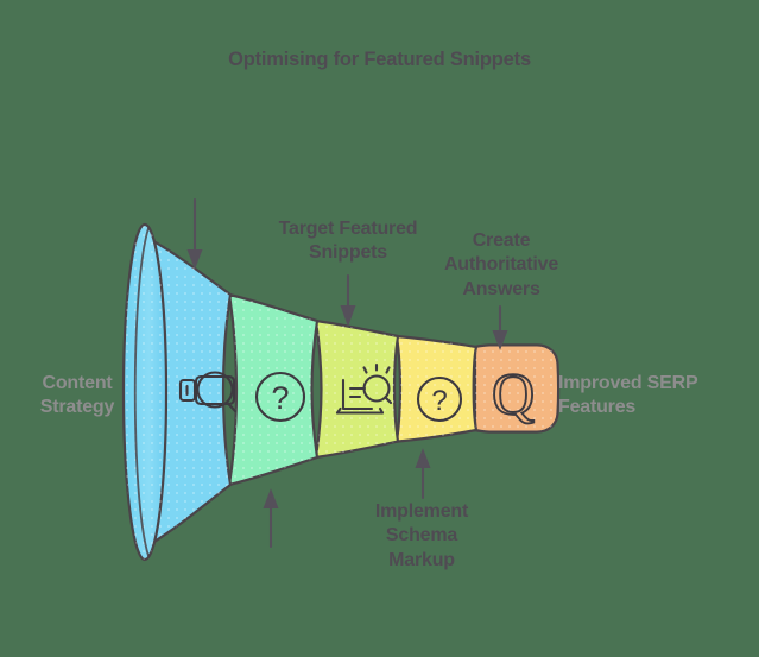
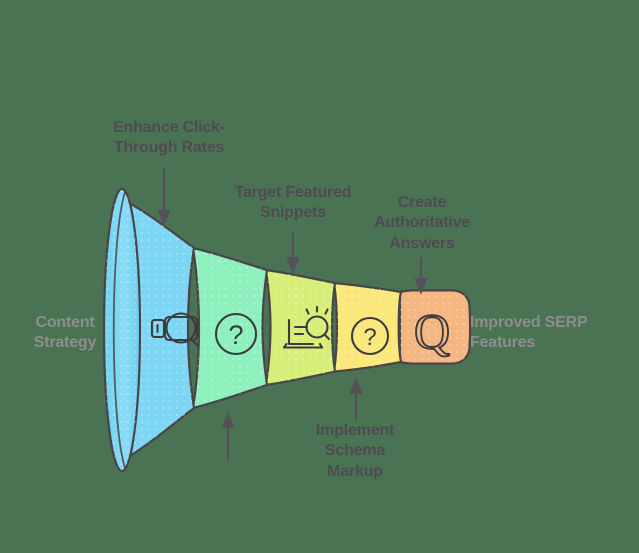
- Optimising for Featured Snippets
  ?
  ?
  Q
+ Enhance Click-
+ Through Rates
  Target Featured
  Snippets
  Create
  Authoritative
  Answers
  Implement
  Schema
  Markup
  Content
  Strategy
  Improved SERP
  Features
